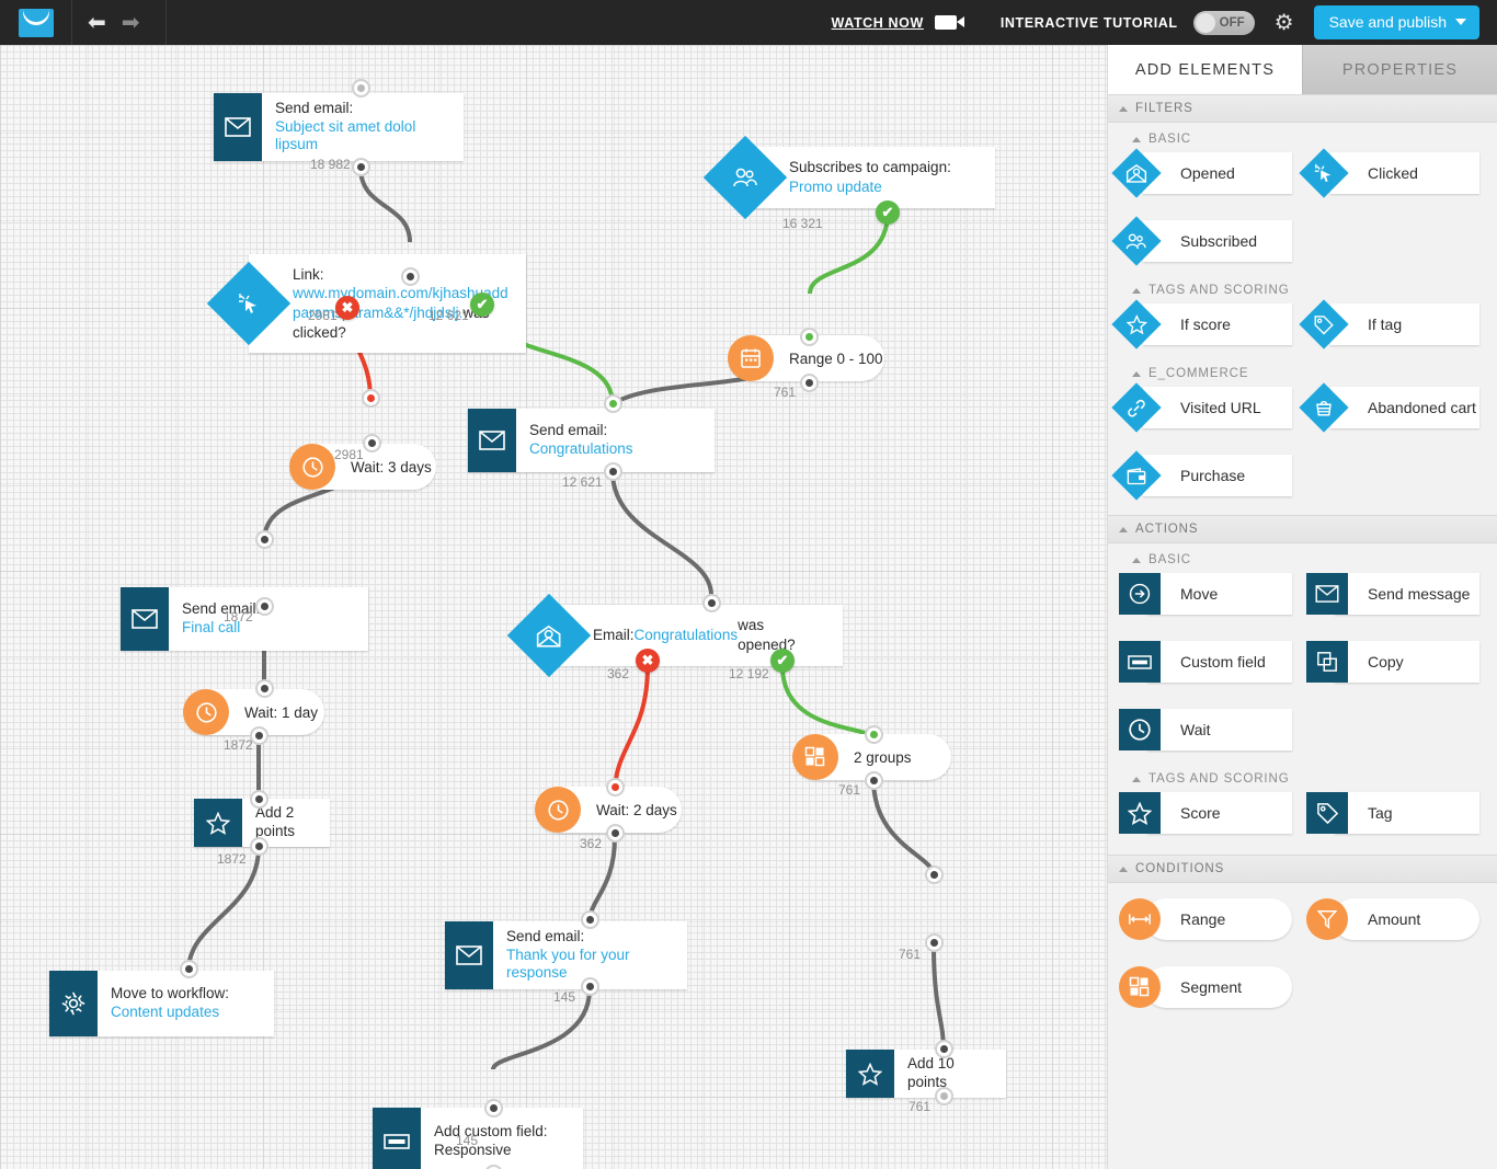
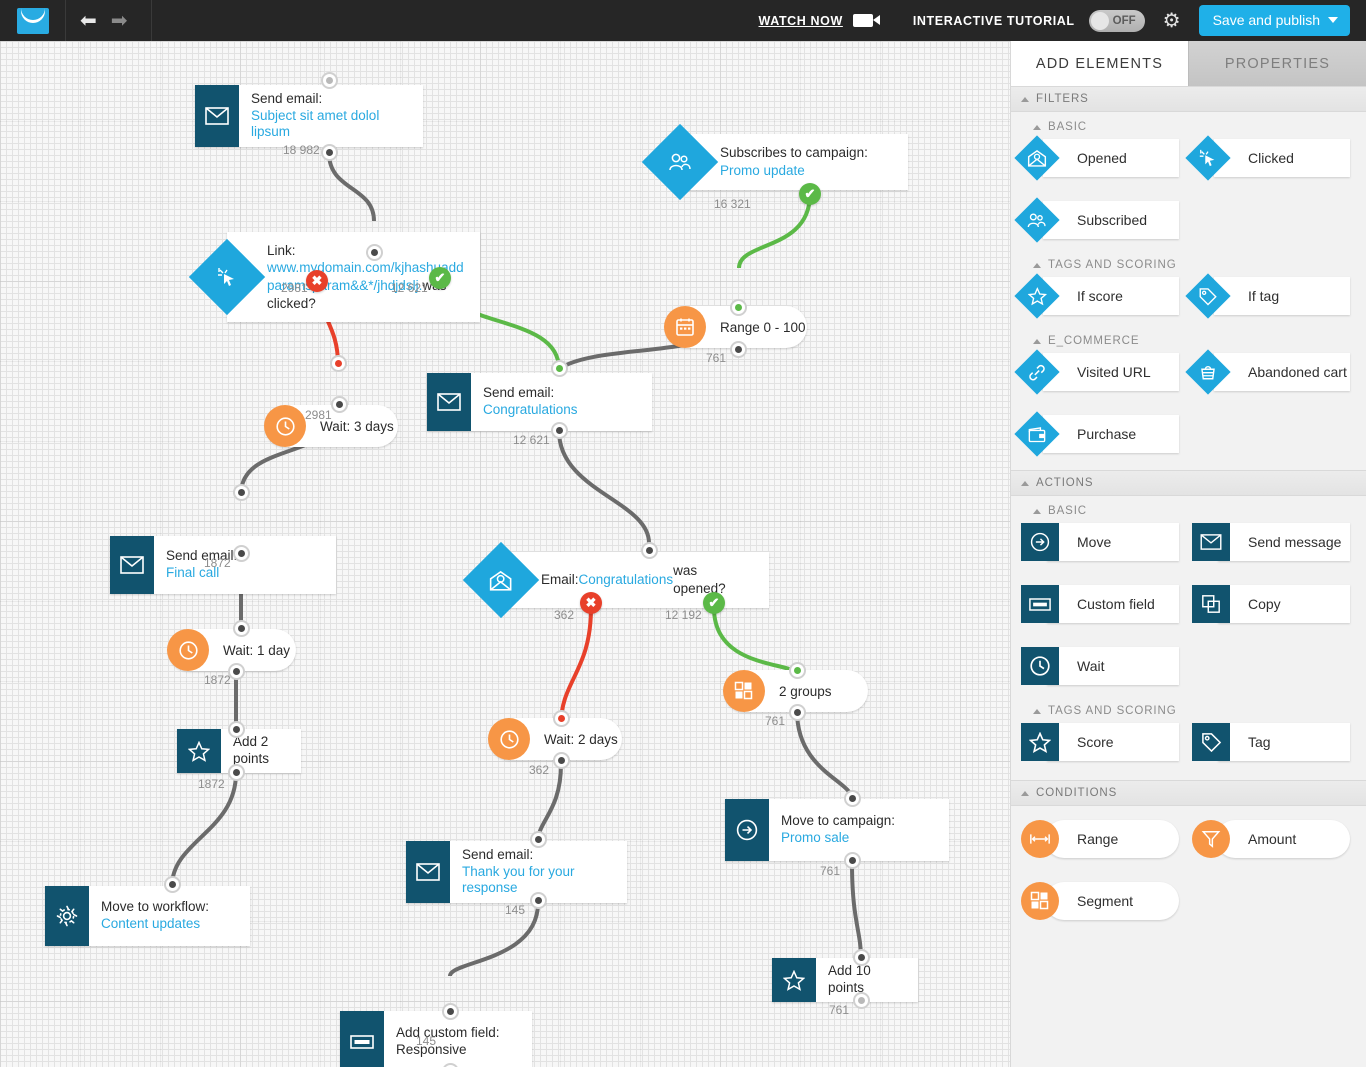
  ⬅
  ➡
  WATCH NOW
  INTERACTIVE TUTORIAL
  OFF
  ⚙
  Save and publish
  Send email:
  Subject sit amet dolol lipsum
  18 982
  Link: www.mydomain.com/kjhashdd
  paramram&&*/jhdjdslj.w clicked?
  ✖
  ✔
  2981
  12 621
  Subscribes to campaign:
  Promo update
  ✔
  16 321
  Range 0 - 100
  761
  Wait: 3 days
  2981
  Send email:
  Congratulations
  12 621
  Send email
  Final call
  1872
  Email:
  Congratulations
  was opened?
  ✖
  ✔
  362
  12 192
  Wait: 1 day
  1872
  Add 2 points
  1872
  2 groups
  761
  Wait: 2 days
  362
+ Move to campaign:
+ Promo sale
  761
  Move to workflow:
  Content updates
  Send email:
  Thank you for your response
  145
  Add 10 points
  761
  Add custom field:
  Responsive
  145
  ADD ELEMENTS
  PROPERTIES
  FILTERS
  BASIC
  Opened
  Clicked
  Subscribed
  TAGS AND SCORING
  If score
  If tag
  E_COMMERCE
  Visited URL
  Abandoned cart
  Purchase
  ACTIONS
  BASIC
  Move
  Send message
  Custom field
  Copy
  Wait
  TAGS AND SCORING
  Score
  Tag
  CONDITIONS
  Range
  Amount
  Segment
